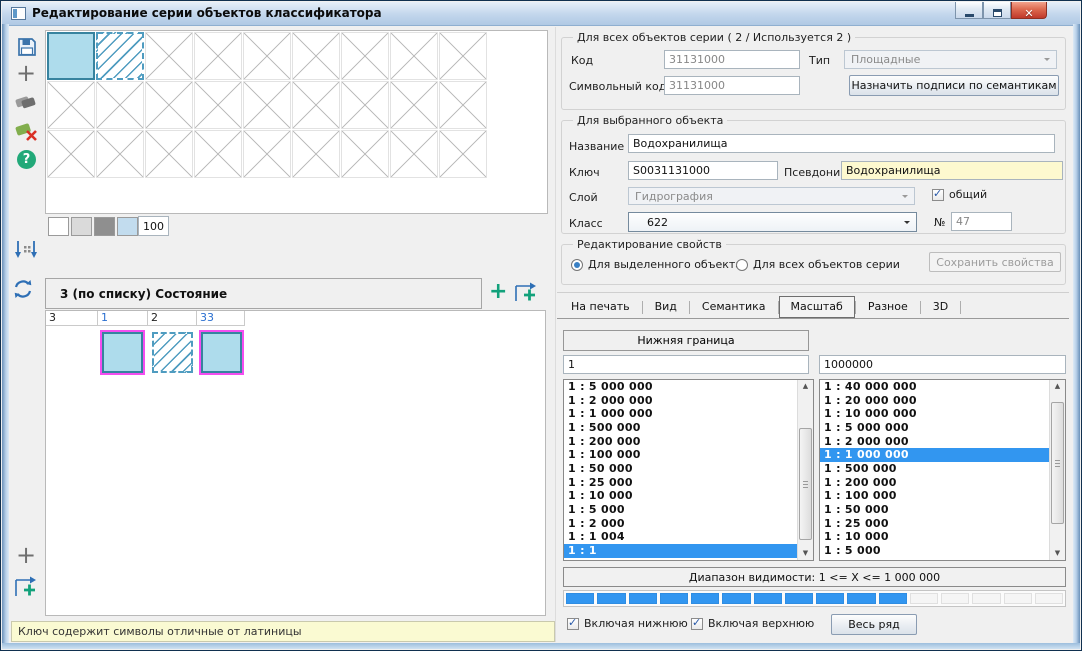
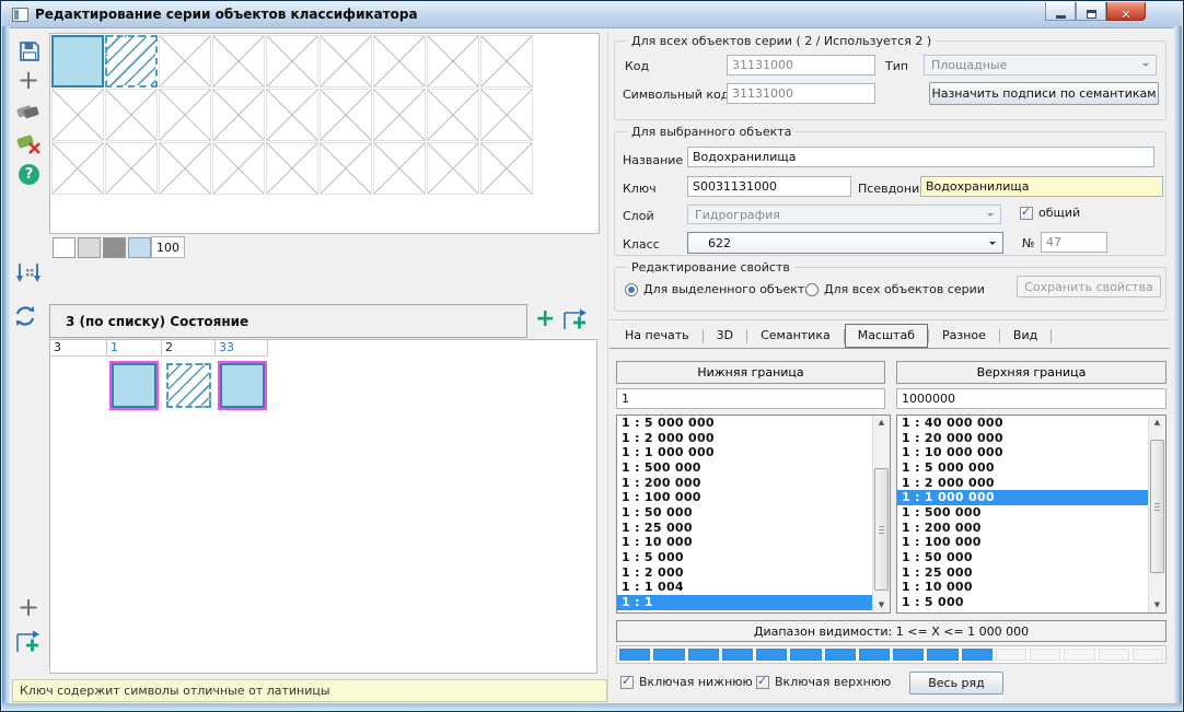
  Редактирование серии объектов классификатора
  ✕
  +
  ?
  +
  100
  3 (по списку) Состояние
  +
  3
  1
  2
  33
  Ключ содержит символы отличные от латиницы
  Для всех объектов серии ( 2 / Используется 2 )
  Код
  31131000
  Тип
  Площадные
  Символьный код
  31131000
  Назначить подписи по семантикам
  Для выбранного объекта
  Название
  Водохранилища
  Ключ
  S0031131000
  Псевдони
  Водохранилища
  Слой
  Гидрография
  общий
  Класс
  622
  №
  47
  Редактирование свойств
  Для выделенного объект
  Для всех объектов серии
  Сохранить свойства
  На печать
- Вид
+ 3D
  Семантика
  Масштаб
  Разное
- 3D
+ Вид
  Нижняя граница
+ Верхняя граница
  1
  1000000
  1 : 5 000 000
  1 : 2 000 000
  1 : 1 000 000
  1 : 500 000
  1 : 200 000
  1 : 100 000
  1 : 50 000
  1 : 25 000
  1 : 10 000
  1 : 5 000
  1 : 2 000
  1 : 1 004
  1 : 1
  ▲
  ▼
  1 : 40 000 000
  1 : 20 000 000
  1 : 10 000 000
  1 : 5 000 000
  1 : 2 000 000
  1 : 1 000 000
  1 : 500 000
  1 : 200 000
  1 : 100 000
  1 : 50 000
  1 : 25 000
  1 : 10 000
  1 : 5 000
  ▲
  ▼
  Диапазон видимости: 1 <= X <= 1 000 000
  Включая нижнюю
  Включая верхнюю
  Весь ряд
